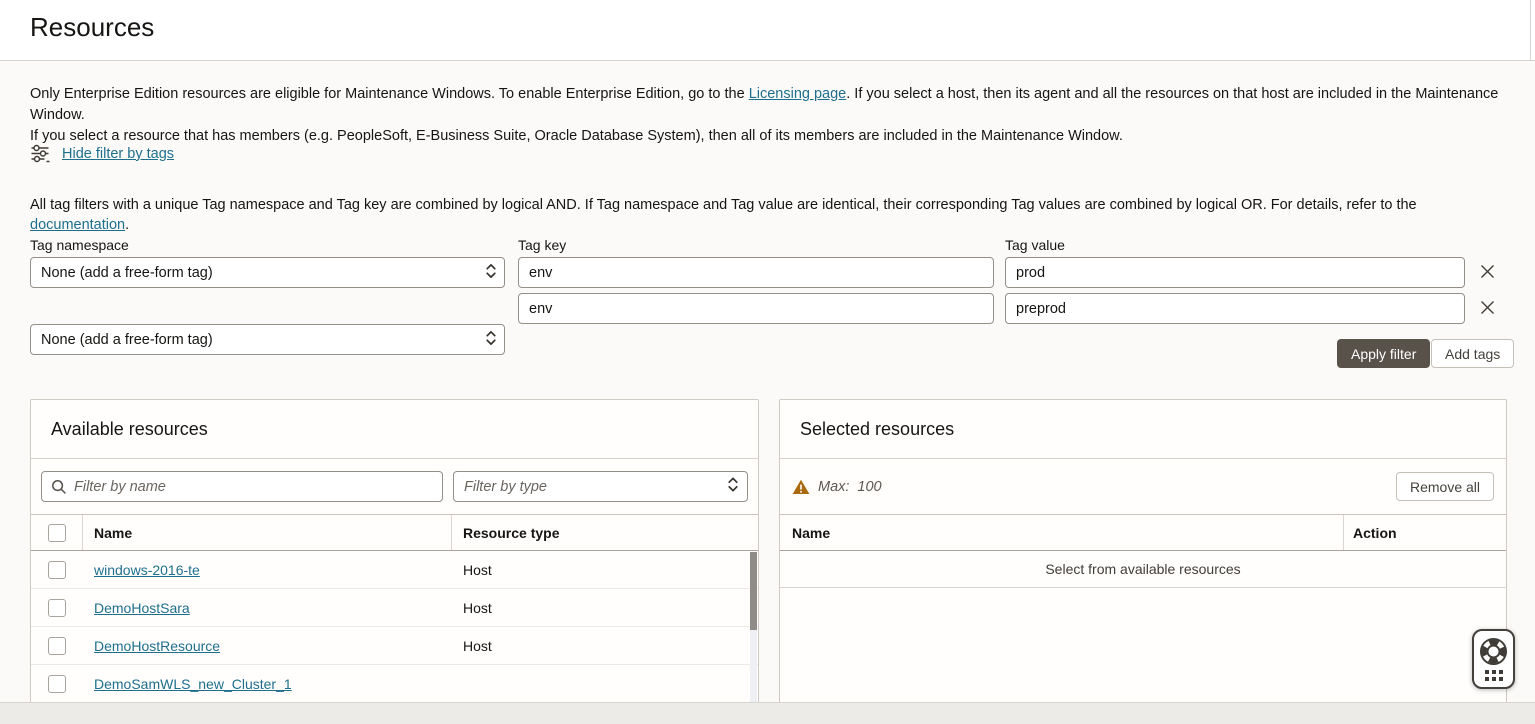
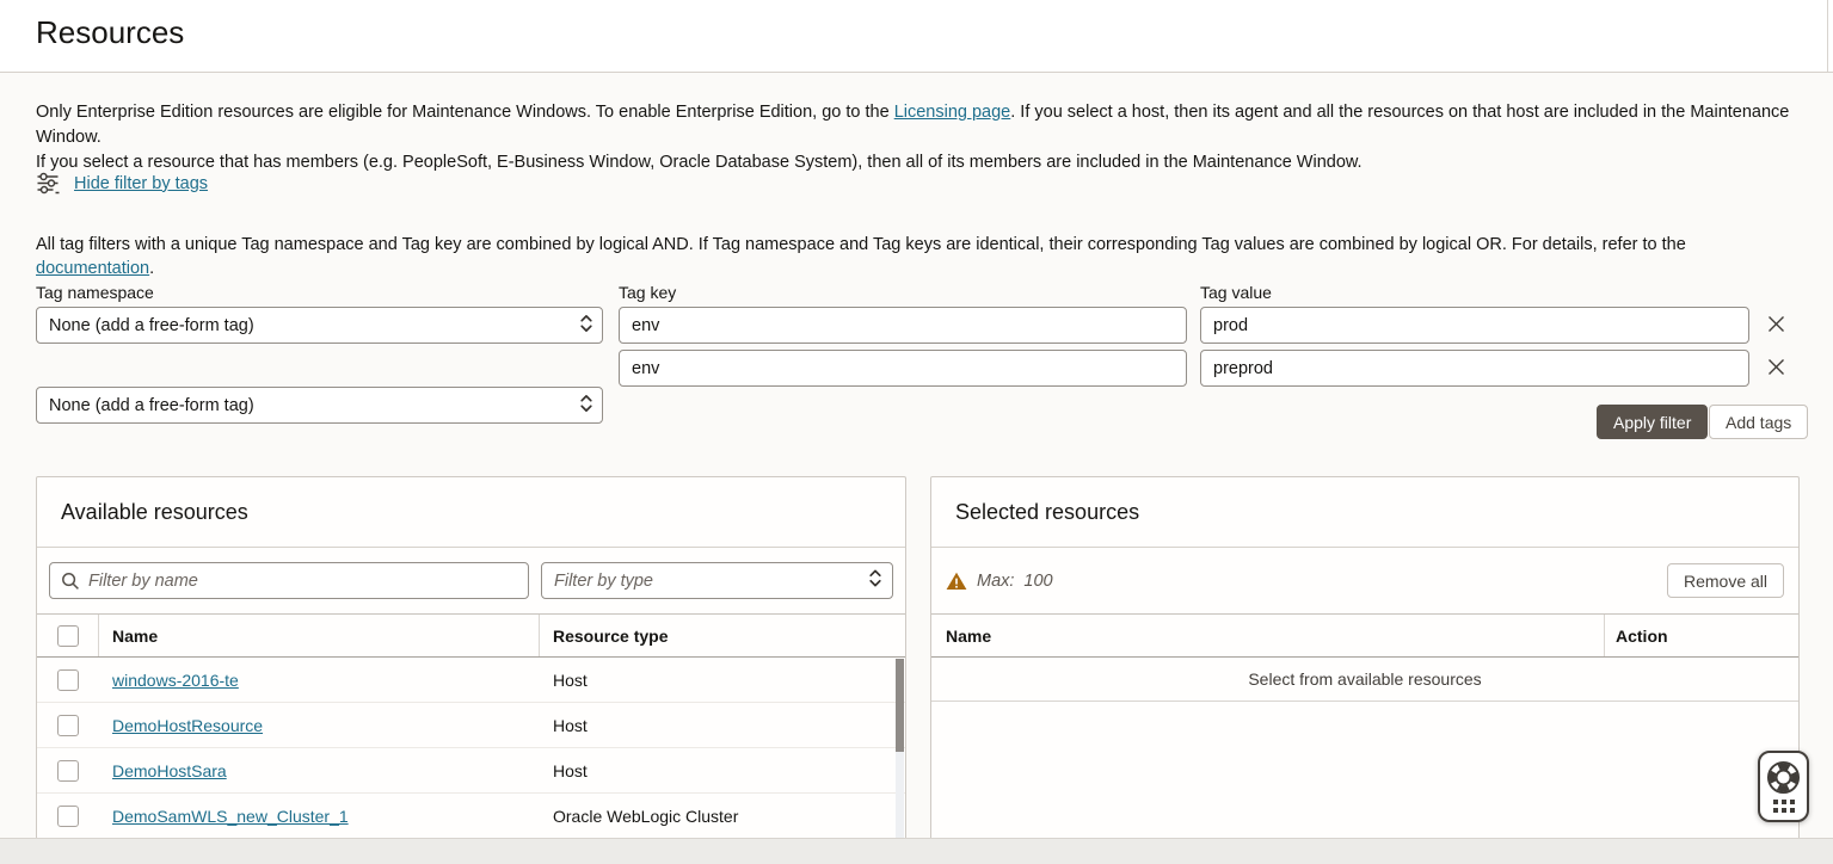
  Resources
  Only Enterprise Edition resources are eligible for Maintenance Windows. To enable Enterprise Edition, go to the Licensing page. If you select a host, then its agent and all the resources on that host are included in the Maintenance Window.
- If you select a resource that has members (e.g. PeopleSoft, E-Business Suite, Oracle Database System), then all of its members are included in the Maintenance Window.
+ If you select a resource that has members (e.g. PeopleSoft, E-Business Window, Oracle Database System), then all of its members are included in the Maintenance Window.
  Hide filter by tags
- All tag filters with a unique Tag namespace and Tag key are combined by logical AND. If Tag namespace and Tag value are identical, their corresponding Tag values are combined by logical OR. For details, refer to the documentation.
+ All tag filters with a unique Tag namespace and Tag key are combined by logical AND. If Tag namespace and Tag keys are identical, their corresponding Tag values are combined by logical OR. For details, refer to the documentation.
  Tag namespace
  Tag key
  Tag value
  None (add a free-form tag)
  env
  prod
  None (add a free-form tag)
  env
  preprod
  Apply filter
  Add tags
  Available resources
  Filter by name
  Filter by type
  Name
  Resource type
  windows-2016-te
  Host
- DemoHostSara
+ DemoHostResource
  Host
- DemoHostResource
+ DemoHostSara
  Host
  DemoSamWLS_new_Cluster_1
+ Oracle WebLogic Cluster
  Selected resources
  Max:
  100
  Remove all
  Name
  Action
  Select from available resources
